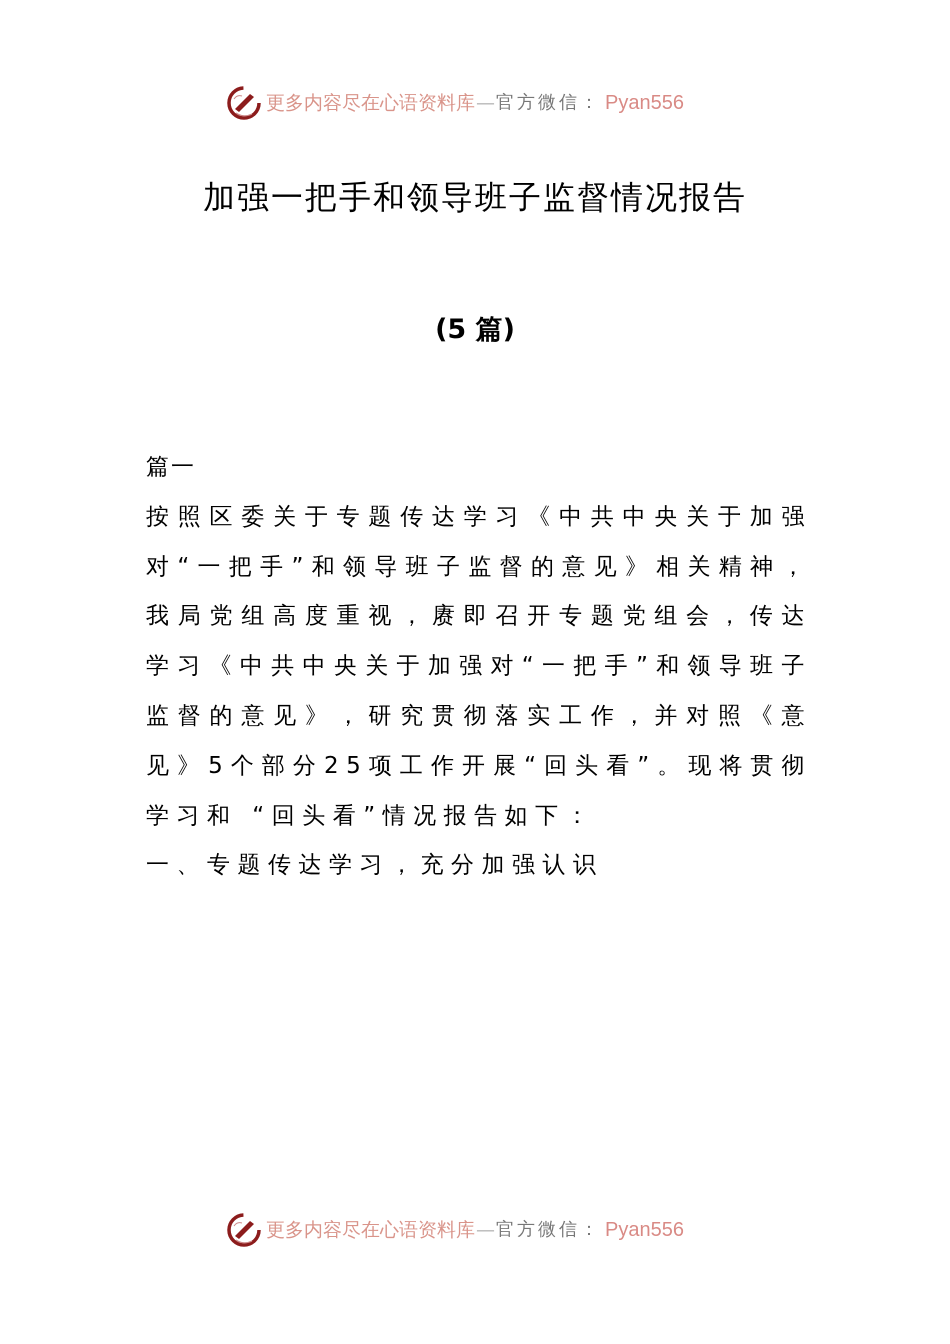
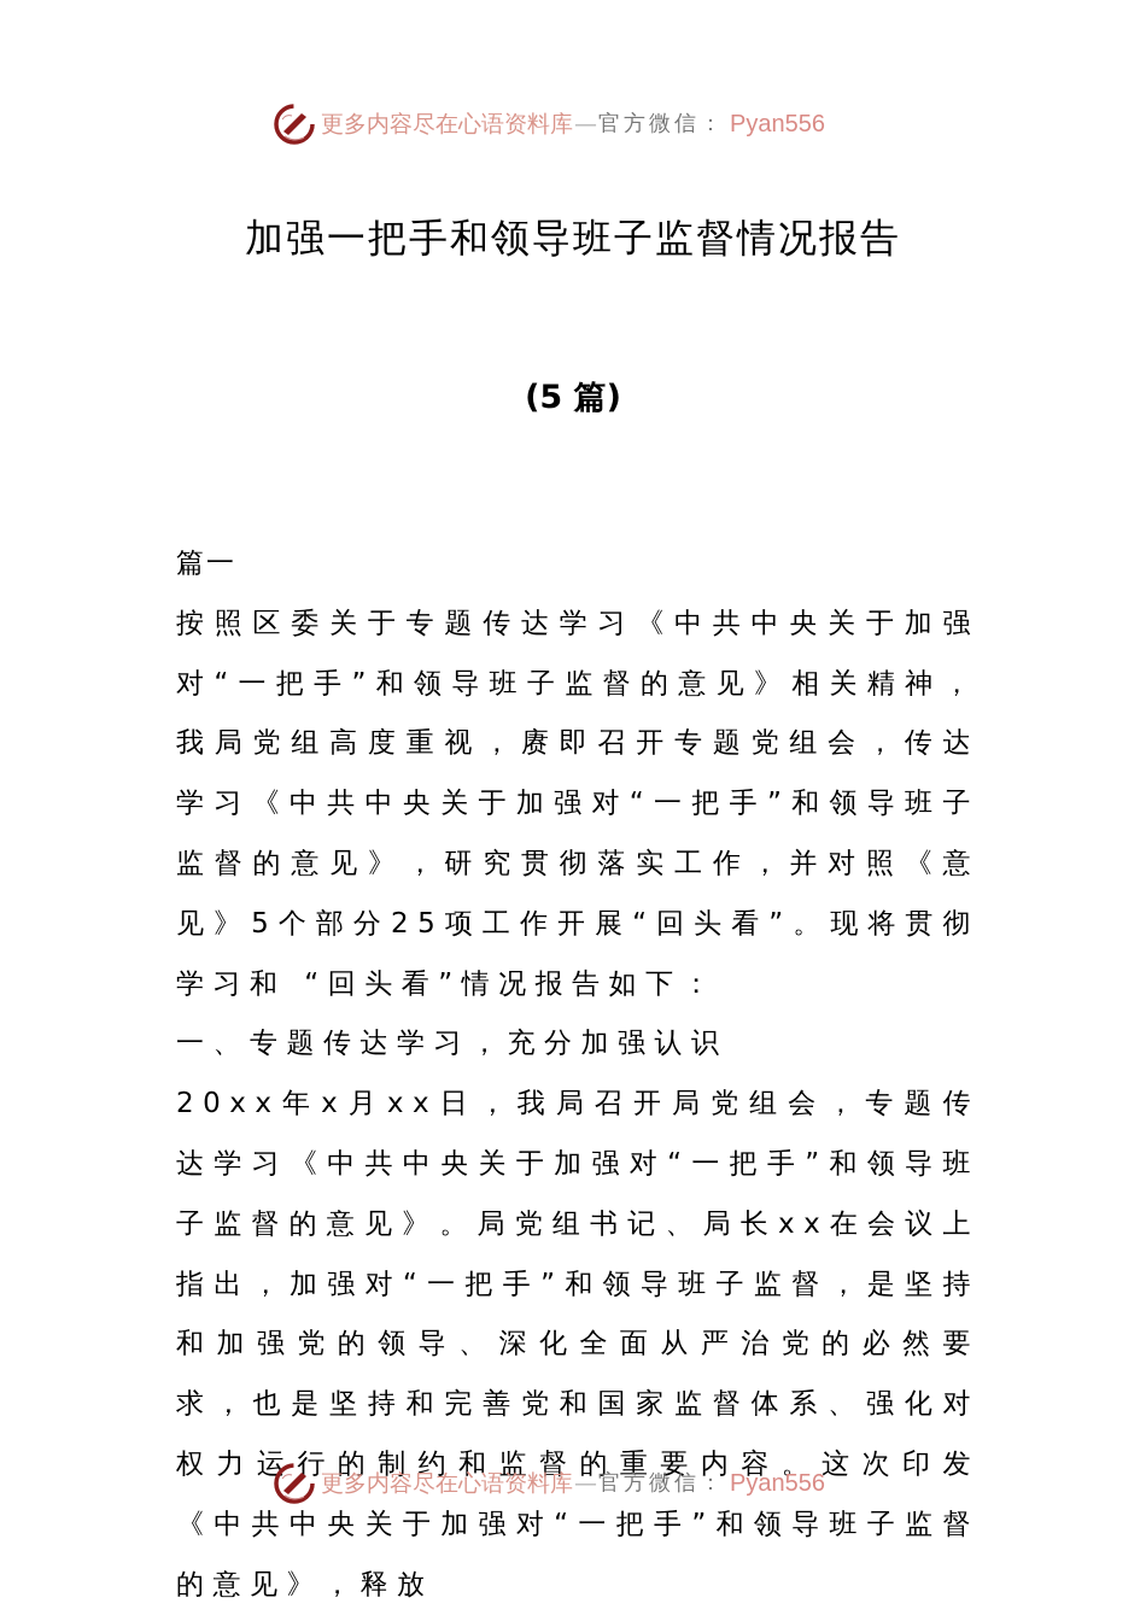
  更多内容尽在心语资料库
  —
  官方微信：
  Pyan556
  加强一把手和领导班子监督情况报告
  (5 篇)
  篇一
  按照区委关于专题传达学习《中共中央关于加强对“一把手”和领导班子监督的意见》相关精神，我局党组高度重视，赓即召开专题党组会，传达学习《中共中央关于加强对“一把手”和领导班子监督的意见》，研究贯彻落实工作，并对照《意见》5个部分25项工作开展“回头看”。现将贯彻学习和 “回头看”情况报告如下：
  一、专题传达学习，充分加强认识
+ 20xx年x月xx日，我局召开局党组会，专题传达学习《中共中央关于加强对“一把手”和领导班子监督的意见》。局党组书记、局长xx在会议上指出，加强对“一把手”和领导班子监督，是坚持和加强党的领导、深化全面从严治党的必然要求，也是坚持和完善党和国家监督体系、强化对权力运行的制约和监督的重要内容。这次印发《中共中央关于加强对“一把手”和领导班子监督的意见》，释放
  更多内容尽在心语资料库
  —
  官方微信：
  Pyan556
